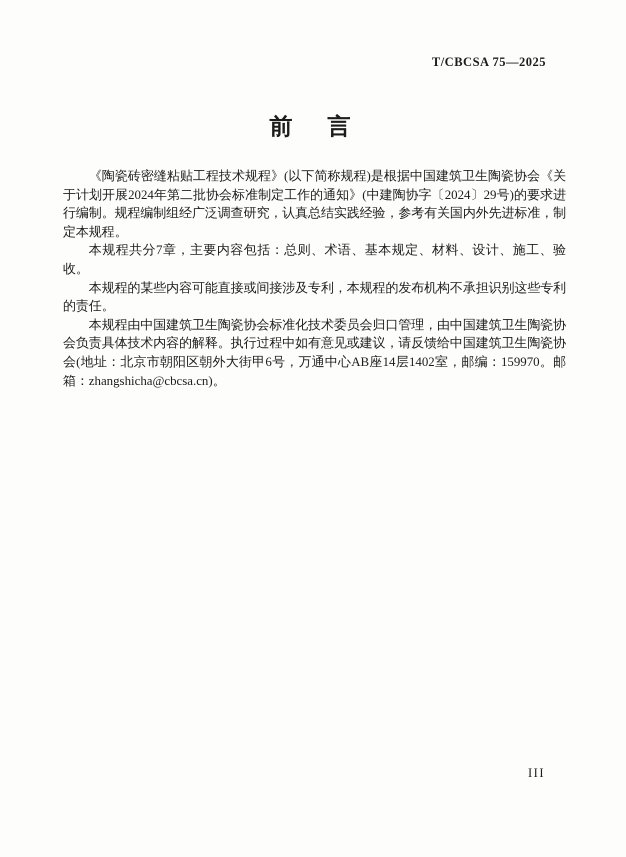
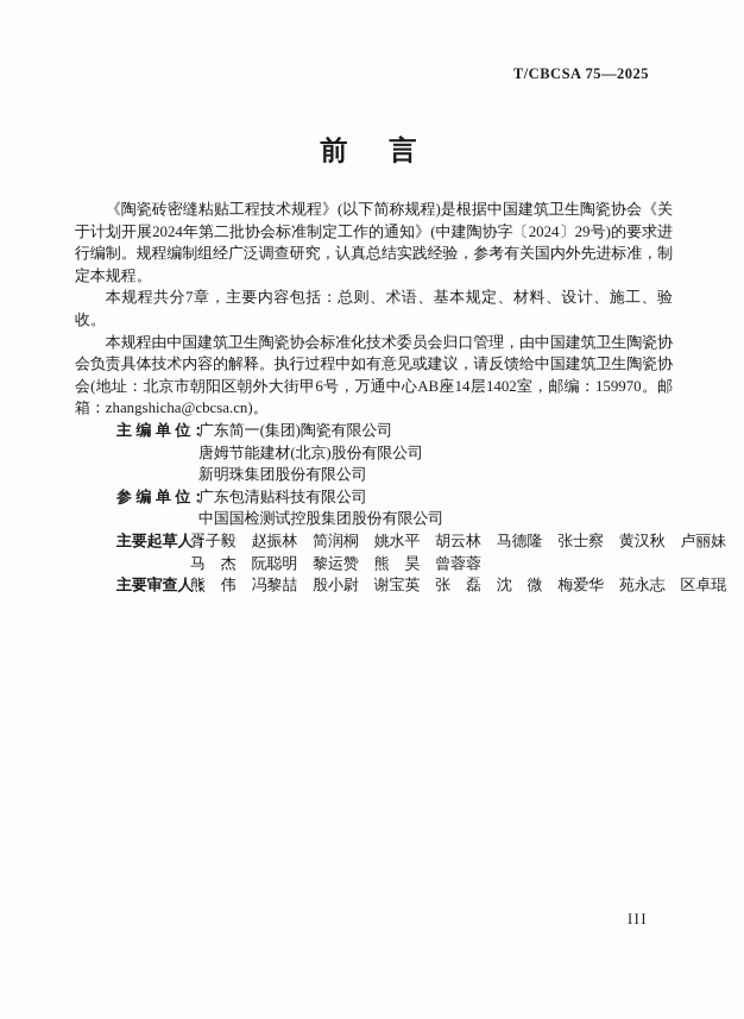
  T/CBCSA 75—2025
  前 言
  《陶瓷砖密缝粘贴工程技术规程》(以下简称规程)是根据中国建筑卫生陶瓷协会《关于计划开展2024年第二批协会标准制定工作的通知》(中建陶协字〔2024〕29号)的要求进行编制。规程编制组经广泛调查研究，认真总结实践经验，参考有关国内外先进标准，制定本规程。
  本规程共分7章，主要内容包括：总则、术语、基本规定、材料、设计、施工、验收。
- 本规程的某些内容可能直接或间接涉及专利，本规程的发布机构不承担识别这些专利的责任。
  本规程由中国建筑卫生陶瓷协会标准化技术委员会归口管理，由中国建筑卫生陶瓷协会负责具体技术内容的解释。执行过程中如有意见或建议，请反馈给中国建筑卫生陶瓷协会(地址：北京市朝阳区朝外大街甲6号，万通中心AB座14层1402室，邮编：159970。邮箱：zhangshicha@cbcsa.cn)。
+ 主 编 单 位：
+ 广东简一(集团)陶瓷有限公司
+ 唐姆节能建材(北京)股份有限公司
+ 新明珠集团股份有限公司
+ 参 编 单 位：
+ 广东包清贴科技有限公司
+ 中国国检测试控股集团股份有限公司
+ 主要起草人：
+ 胥子毅 赵振林 简润桐 姚水平 胡云林 马德隆 张士察 黄汉秋 卢丽妹
+ 马 杰 阮聪明 黎运赞 熊 昊 曾蓉蓉
+ 主要审查人：
+ 熊 伟 冯黎喆 殷小尉 谢宝英 张 磊 沈 微 梅爱华 苑永志 区卓琨
  III
